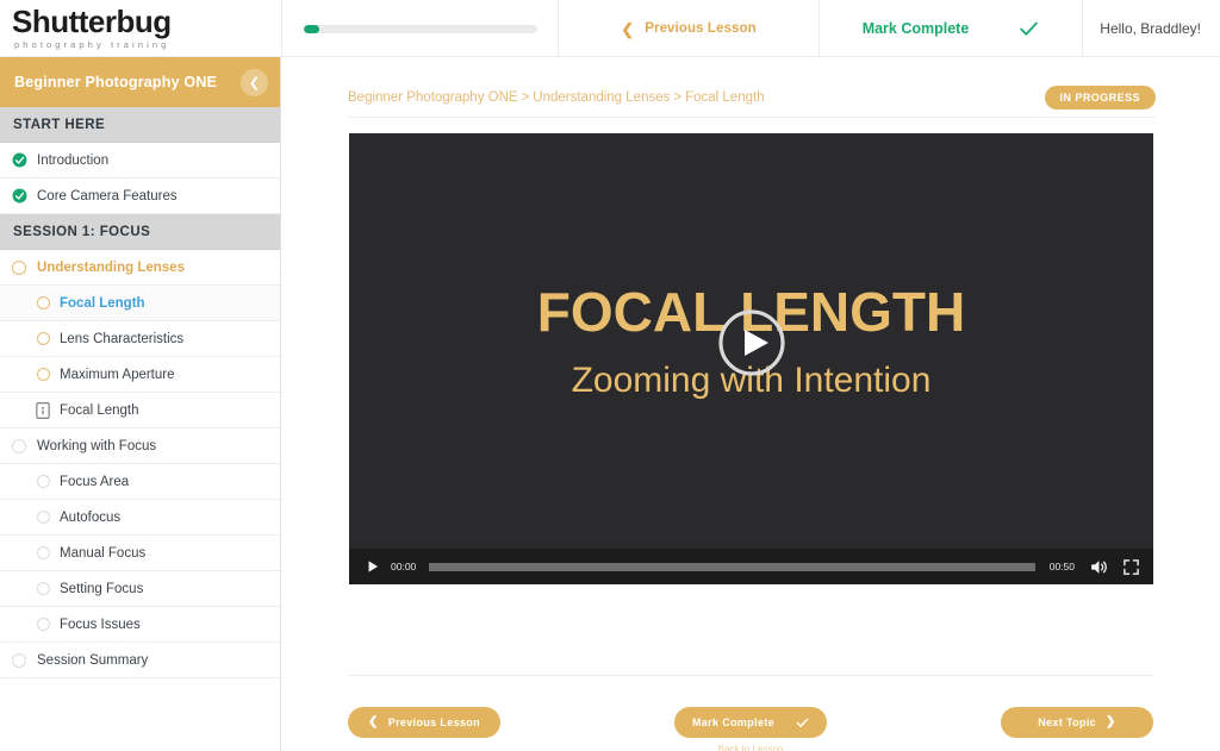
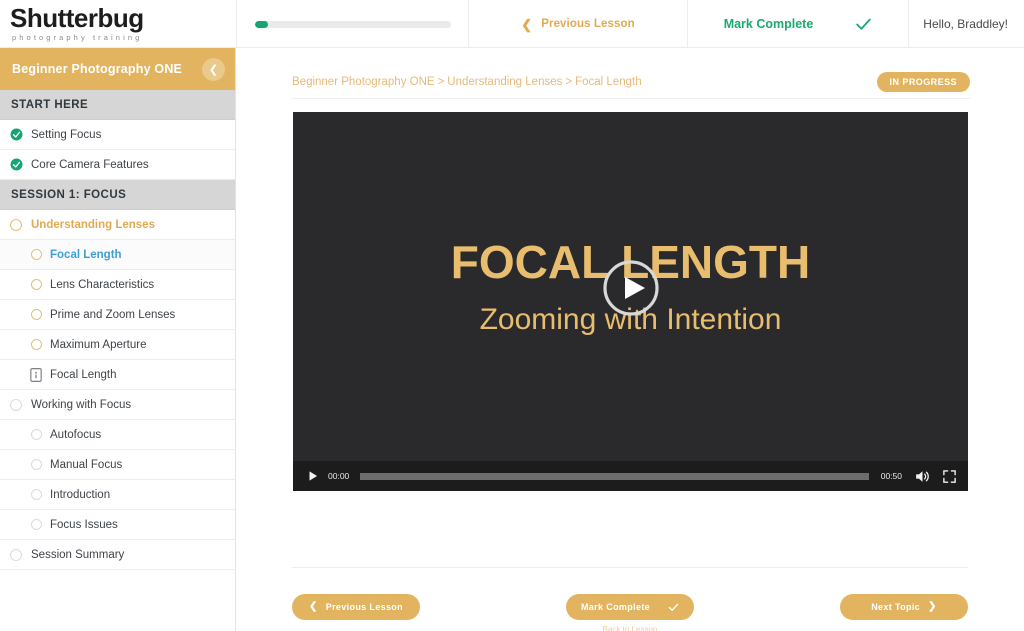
  Shutterbug
  photography training
  ❮
  Previous Lesson
  Mark Complete
  Hello, Braddley!
  Beginner Photography ONE
  ❮
  START HERE
- Introduction
+ Setting Focus
  Core Camera Features
  SESSION 1: FOCUS
  Understanding Lenses
  Focal Length
  Lens Characteristics
+ Prime and Zoom Lenses
  Maximum Aperture
  Focal Length
  Working with Focus
- Focus Area
  Autofocus
  Manual Focus
- Setting Focus
+ Introduction
  Focus Issues
  Session Summary
  Beginner Photography ONE > Understanding Lenses > Focal Length
  IN PROGRESS
  FOCALENGTH
  Zooming with Intention
  00:00
  00:50
  ❮
  Previous Lesson
  Mark Complete
  Back to Lesson
  Next Topic
  ❯
